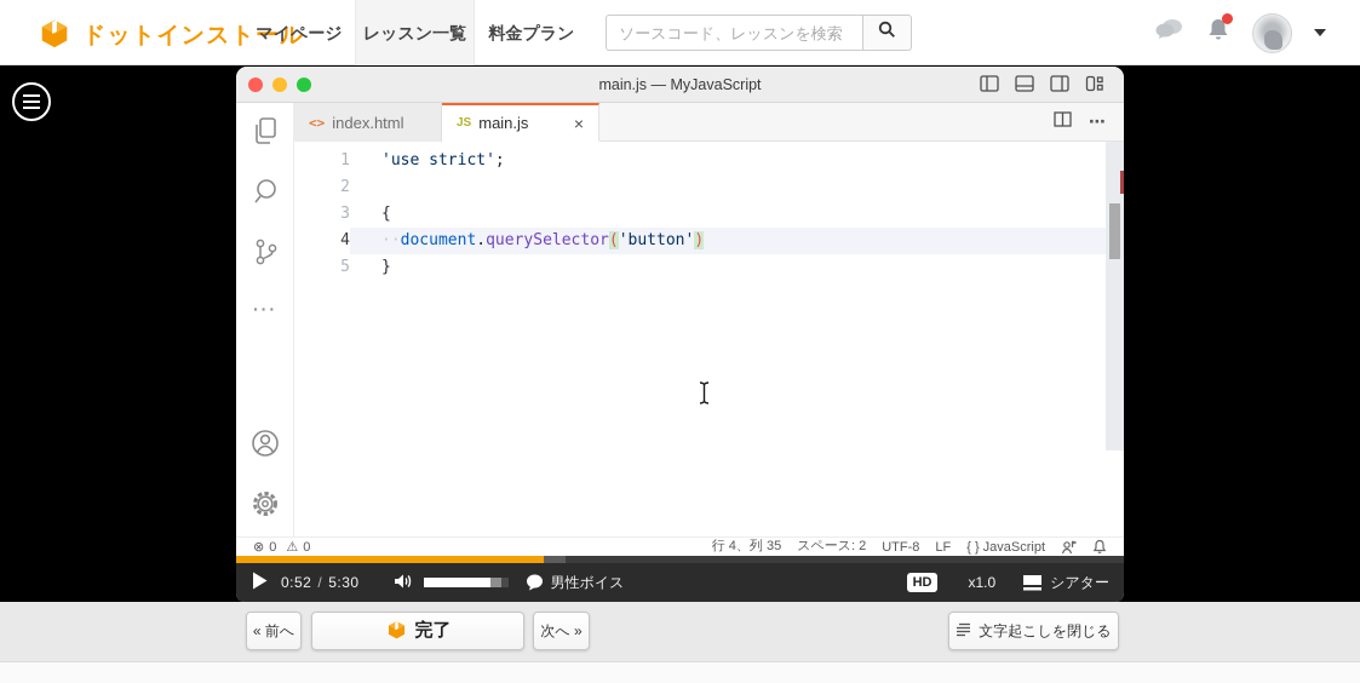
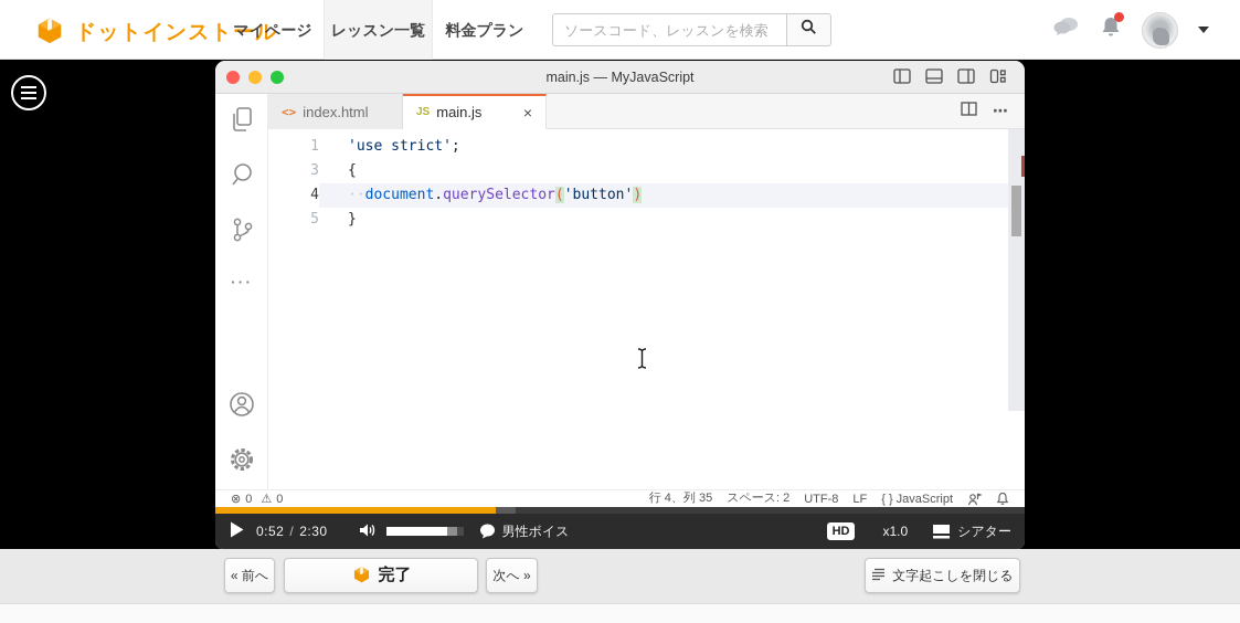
  ドットインストール
  マイページ
  レッスン一覧
  料金プラン
  ソースコード、レッスンを検索
  main.js — MyJavaScript
  <>
  index.html
  JS
  main.js
  ×
  ⋯
  ···
  1
  'use strict';
- 2
  3
  {
  4
  ··document.querySelector('button')
  5
  }
  ⊗
  0
  ⚠
  0
  行 4、列 35
  スペース: 2
  UTF-8
  LF
  { }
  JavaScript
  0:52
  /
- 5:30
+ 2:30
  男性ボイス
  HD
  x1.0
  シアター
  « 前へ
  完了
  次へ »
  文字起こしを閉じる
